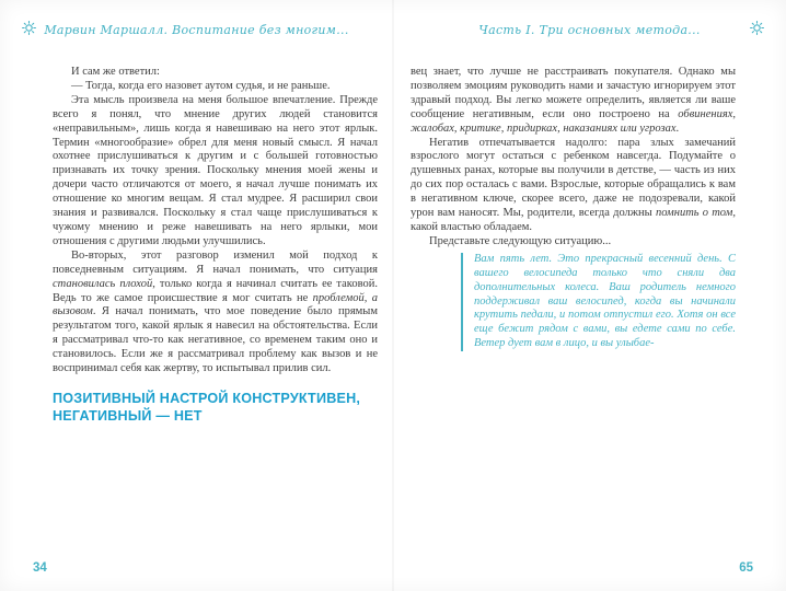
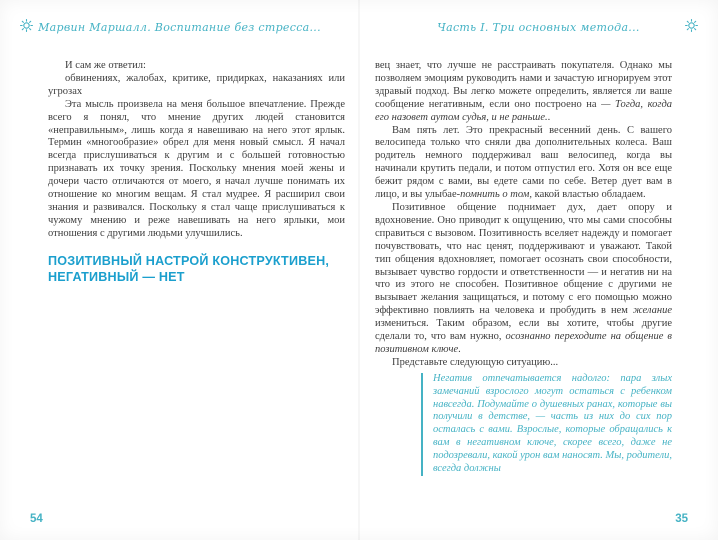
- Марвин Маршалл. Воспитание без многим...
+ Марвин Маршалл. Воспитание без стресса...
  И сам же ответил:
- — Тогда, когда его назовет аутом судья, и не раньше.
+ обвинениях, жалобах, критике, придирках, наказаниях или угрозах
- Эта мысль произвела на меня большое впечатление. Прежде всего я понял, что мнение других людей становится «неправильным», лишь когда я навешиваю на него этот ярлык. Термин «многообразие» обрел для меня новый смысл. Я начал охотнее прислушиваться к другим и с большей готовностью признавать их точку зрения. Поскольку мнения моей жены и дочери часто отличаются от моего, я начал лучше понимать их отношение ко многим вещам. Я стал мудрее. Я расширил свои знания и развивался. Поскольку я стал чаще прислушиваться к чужому мнению и реже навешивать на него ярлыки, мои отношения с другими людьми улучшились.
+ Эта мысль произвела на меня большое впечатление. Прежде всего я понял, что мнение других людей становится «неправильным», лишь когда я навешиваю на него этот ярлык. Термин «многообразие» обрел для меня новый смысл. Я начал всегда прислушиваться к другим и с большей готовностью признавать их точку зрения. Поскольку мнения моей жены и дочери часто отличаются от моего, я начал лучше понимать их отношение ко многим вещам. Я стал мудрее. Я расширил свои знания и развивался. Поскольку я стал чаще прислушиваться к чужому мнению и реже навешивать на него ярлыки, мои отношения с другими людьми улучшились.
- Во-вторых, этот разговор изменил мой подход к повседневным ситуациям. Я начал понимать, что ситуация становилась плохой, только когда я начинал считать ее таковой. Ведь то же самое происшествие я мог считать не проблемой, а вызовом. Я начал понимать, что мое поведение было прямым результатом того, какой ярлык я навесил на обстоятельства. Если я рассматривал что-то как негативное, со временем таким оно и становилось. Если же я рассматривал проблему как вызов и не воспринимал себя как жертву, то испытывал прилив сил.
  ПОЗИТИВНЫЙ НАСТРОЙ КОНСТРУКТИВЕН, НЕГАТИВНЫЙ — НЕТ
- 34
+ 54
  Часть I. Три основных метода...
- вец знает, что лучше не расстраивать покупателя. Однако мы позволяем эмоциям руководить нами и зачастую игнорируем этот здравый подход. Вы легко можете определить, является ли ваше сообщение негативным, если оно построено на обвинениях, жалобах, критике, придирках, наказаниях или угрозах.
+ вец знает, что лучше не расстраивать покупателя. Однако мы позволяем эмоциям руководить нами и зачастую игнорируем этот здравый подход. Вы легко можете определить, является ли ваше сообщение негативным, если оно построено на — Тогда, когда его назовет аутом судья, и не раньше..
- Негатив отпечатывается надолго: пара злых замечаний взрослого могут остаться с ребенком навсегда. Подумайте о душевных ранах, которые вы получили в детстве, — часть из них до сих пор осталась с вами. Взрослые, которые обращались к вам в негативном ключе, скорее всего, даже не подозревали, какой урон вам наносят. Мы, родители, всегда должны помнить о том, какой властью обладаем.
+ Вам пять лет. Это прекрасный весенний день. С вашего велосипеда только что сняли два дополнительных колеса. Ваш родитель немного поддерживал ваш велосипед, когда вы начинали крутить педали, и потом отпустил его. Хотя он все еще бежит рядом с вами, вы едете сами по себе. Ветер дует вам в лицо, и вы улыбае-помнить о том, какой властью обладаем.
+ Позитивное общение поднимает дух, дает опору и вдохновение. Оно приводит к ощущению, что мы сами способны справиться с вызовом. Позитивность вселяет надежду и помогает почувствовать, что нас ценят, поддерживают и уважают. Такой тип общения вдохновляет, помогает осознать свои способности, вызывает чувство гордости и ответственности — и негатив ни на что из этого не способен. Позитивное общение с другими не вызывает желания защищаться, и потому с его помощью можно эффективно повлиять на человека и пробудить в нем желание измениться. Таким образом, если вы хотите, чтобы другие сделали то, что вам нужно, осознанно переходите на общение в позитивном ключе.
  Представьте следующую ситуацию...
- Вам пять лет. Это прекрасный весенний день. С вашего велосипеда только что сняли два дополнительных колеса. Ваш родитель немного поддерживал ваш велосипед, когда вы начинали крутить педали, и потом отпустил его. Хотя он все еще бежит рядом с вами, вы едете сами по себе. Ветер дует вам в лицо, и вы улыбае-
+ Негатив отпечатывается надолго: пара злых замечаний взрослого могут остаться с ребенком навсегда. Подумайте о душевных ранах, которые вы получили в детстве, — часть из них до сих пор осталась с вами. Взрослые, которые обращались к вам в негативном ключе, скорее всего, даже не подозревали, какой урон вам наносят. Мы, родители, всегда должны
- 65
+ 35
